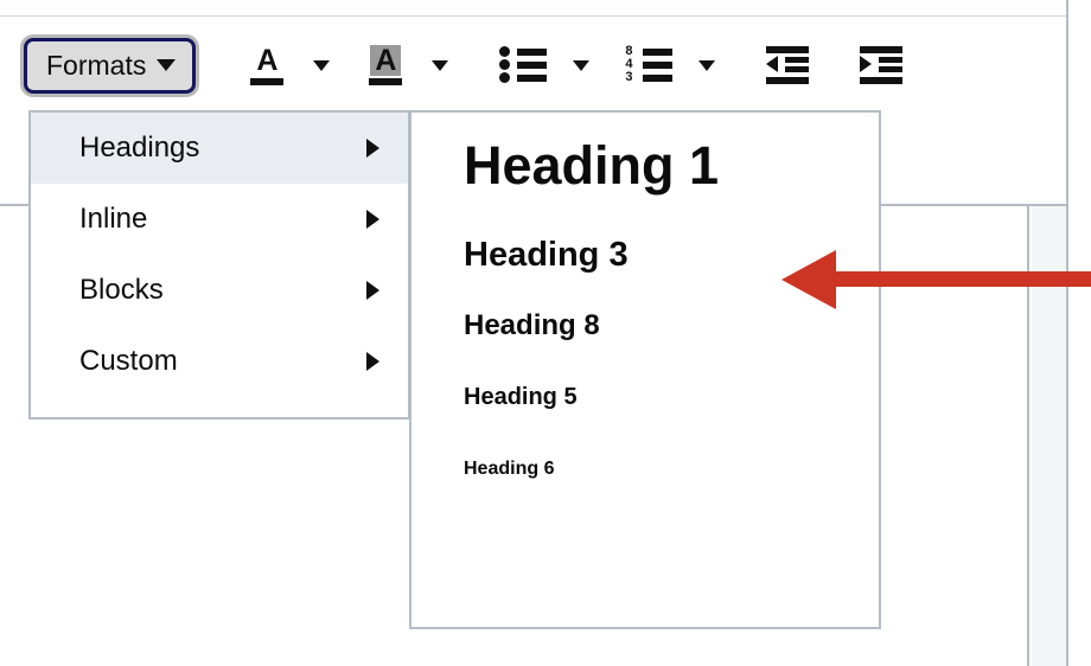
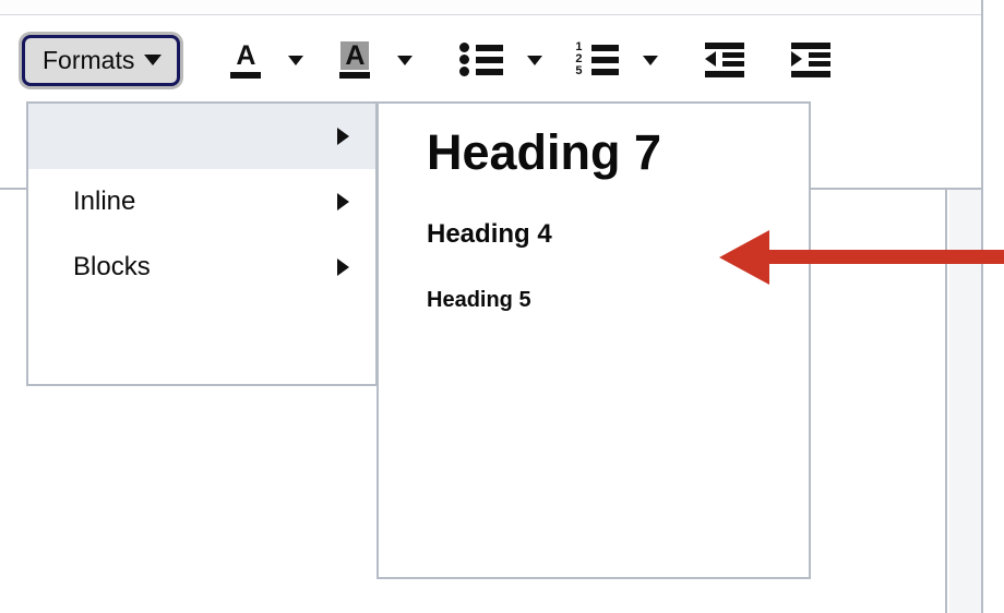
  Formats
  A
  A
- 8
+ 1
- 4
+ 2
- 3
+ 5
- Headings
  Inline
  Blocks
- Custom
- Heading 1
+ Heading 7
- Heading 3
- Heading 8
+ Heading 4
  Heading 5
- Heading 6
